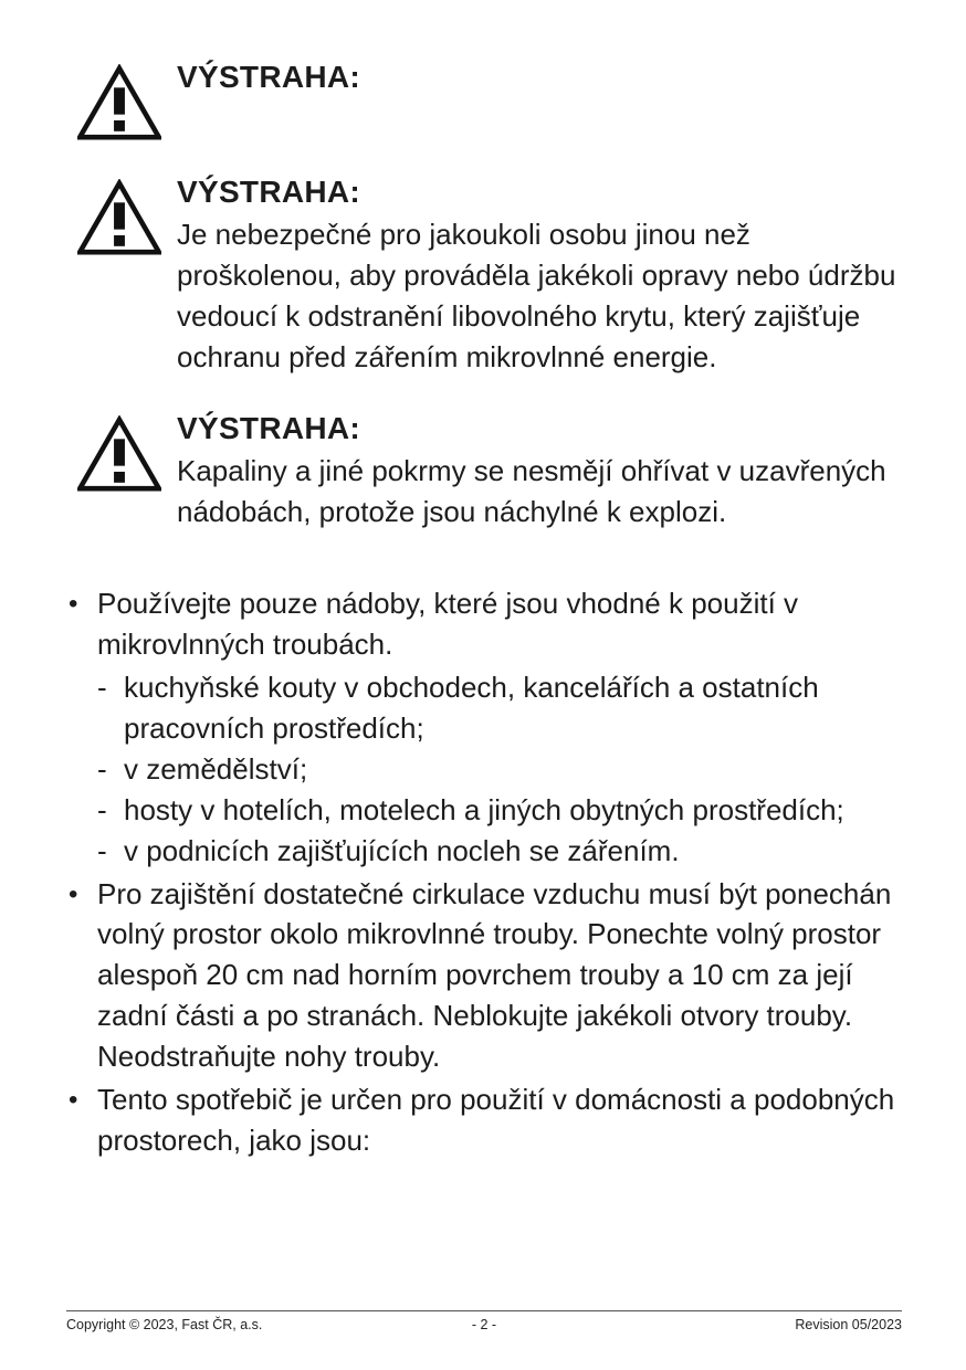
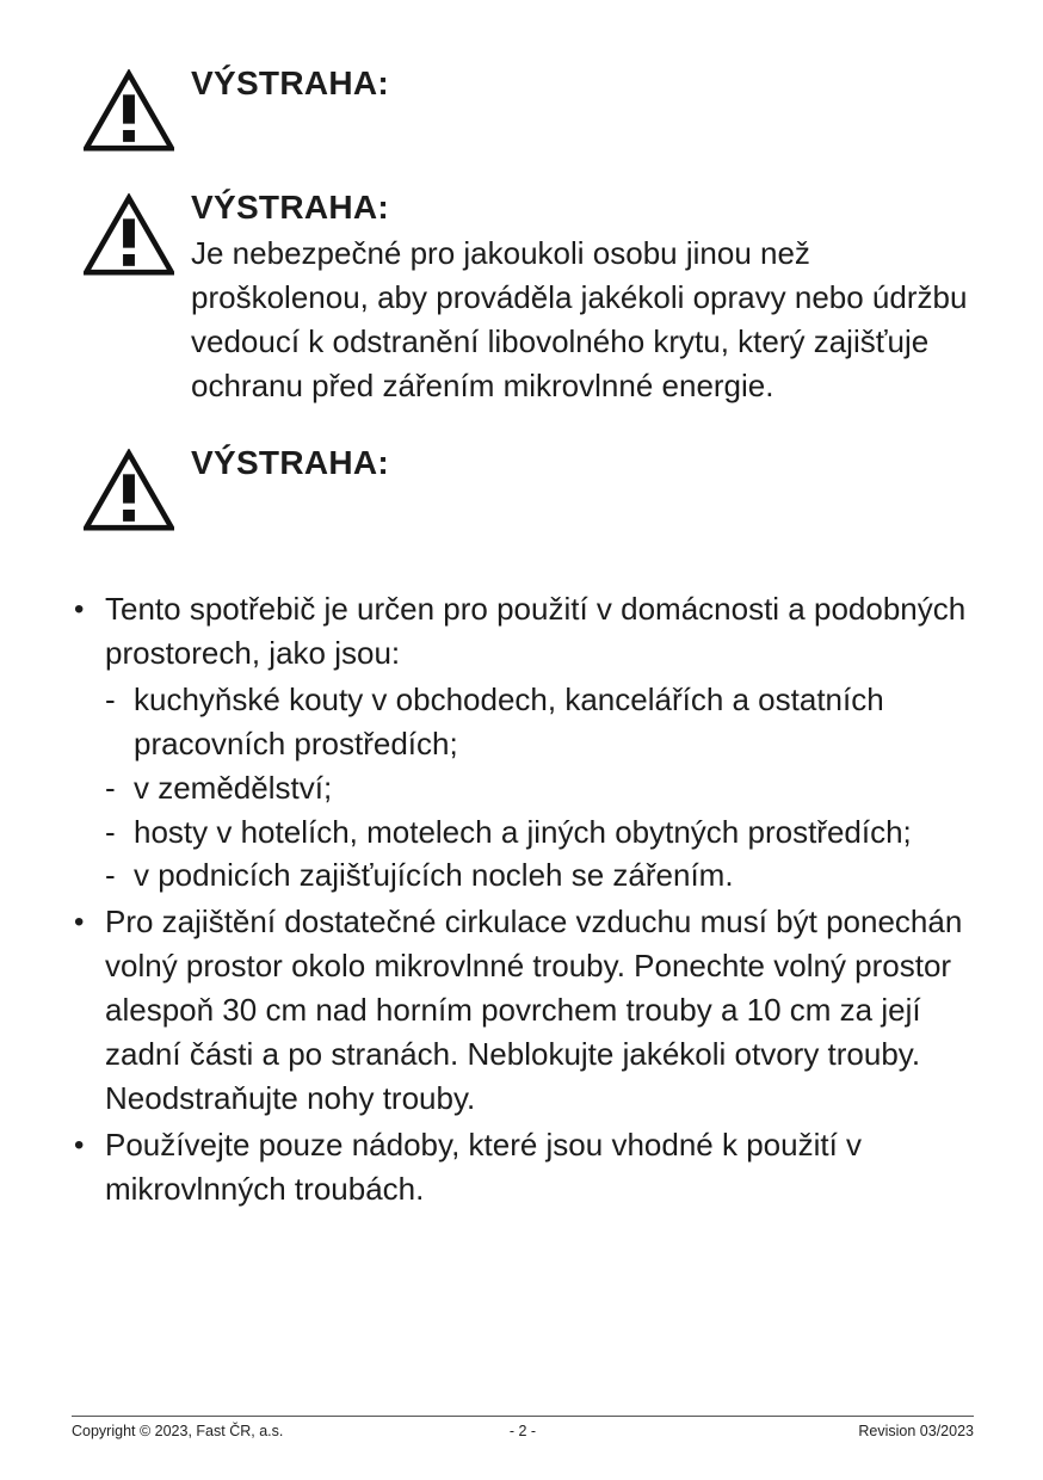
  VÝSTRAHA:
  VÝSTRAHA:
  Je nebezpečné pro jakoukoli osobu jinou než proškolenou, aby prováděla jakékoli opravy nebo údržbu vedoucí k odstranění libovolného krytu, který zajišťuje ochranu před zářením mikrovlnné energie.
  VÝSTRAHA:
- Kapaliny a jiné pokrmy se nesmějí ohřívat v uzavřených nádobách, protože jsou náchylné k explozi.
  •
- Používejte pouze nádoby, které jsou vhodné k použití v mikrovlnných troubách.
+ Tento spotřebič je určen pro použití v domácnosti a podobných prostorech, jako jsou:
  -
  kuchyňské kouty v obchodech, kancelářích a ostatních pracovních prostředích;
  -
  v zemědělství;
  -
  hosty v hotelích, motelech a jiných obytných prostředích;
  -
  v podnicích zajišťujících nocleh se zářením.
  •
- Pro zajištění dostatečné cirkulace vzduchu musí být ponechán volný prostor okolo mikrovlnné trouby. Ponechte volný prostor alespoň 20 cm nad horním povrchem trouby a 10 cm za její zadní části a po stranách. Neblokujte jakékoli otvory trouby. Neodstraňujte nohy trouby.
+ Pro zajištění dostatečné cirkulace vzduchu musí být ponechán volný prostor okolo mikrovlnné trouby. Ponechte volný prostor alespoň 30 cm nad horním povrchem trouby a 10 cm za její zadní části a po stranách. Neblokujte jakékoli otvory trouby. Neodstraňujte nohy trouby.
  •
- Tento spotřebič je určen pro použití v domácnosti a podobných prostorech, jako jsou:
+ Používejte pouze nádoby, které jsou vhodné k použití v mikrovlnných troubách.
  Copyright © 2023, Fast ČR, a.s.
  - 2 -
- Revision 05/2023
+ Revision 03/2023
